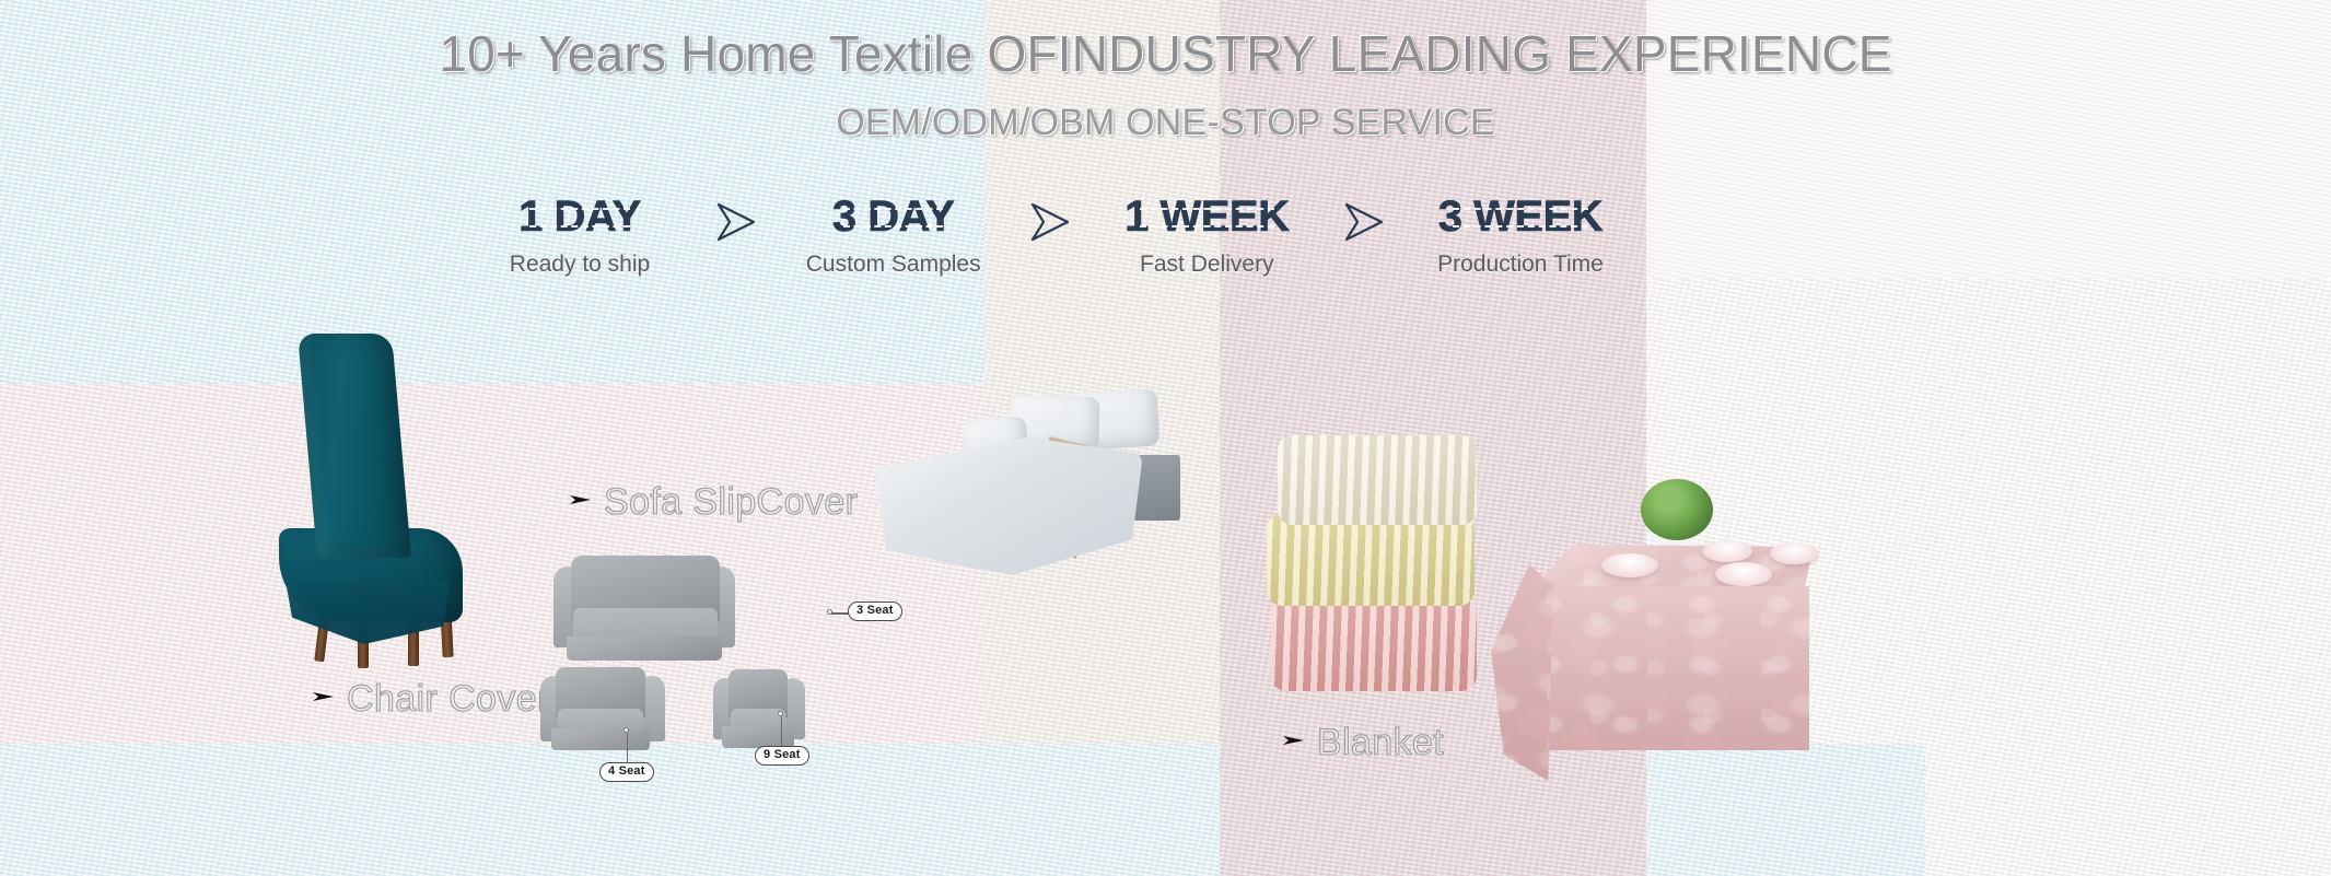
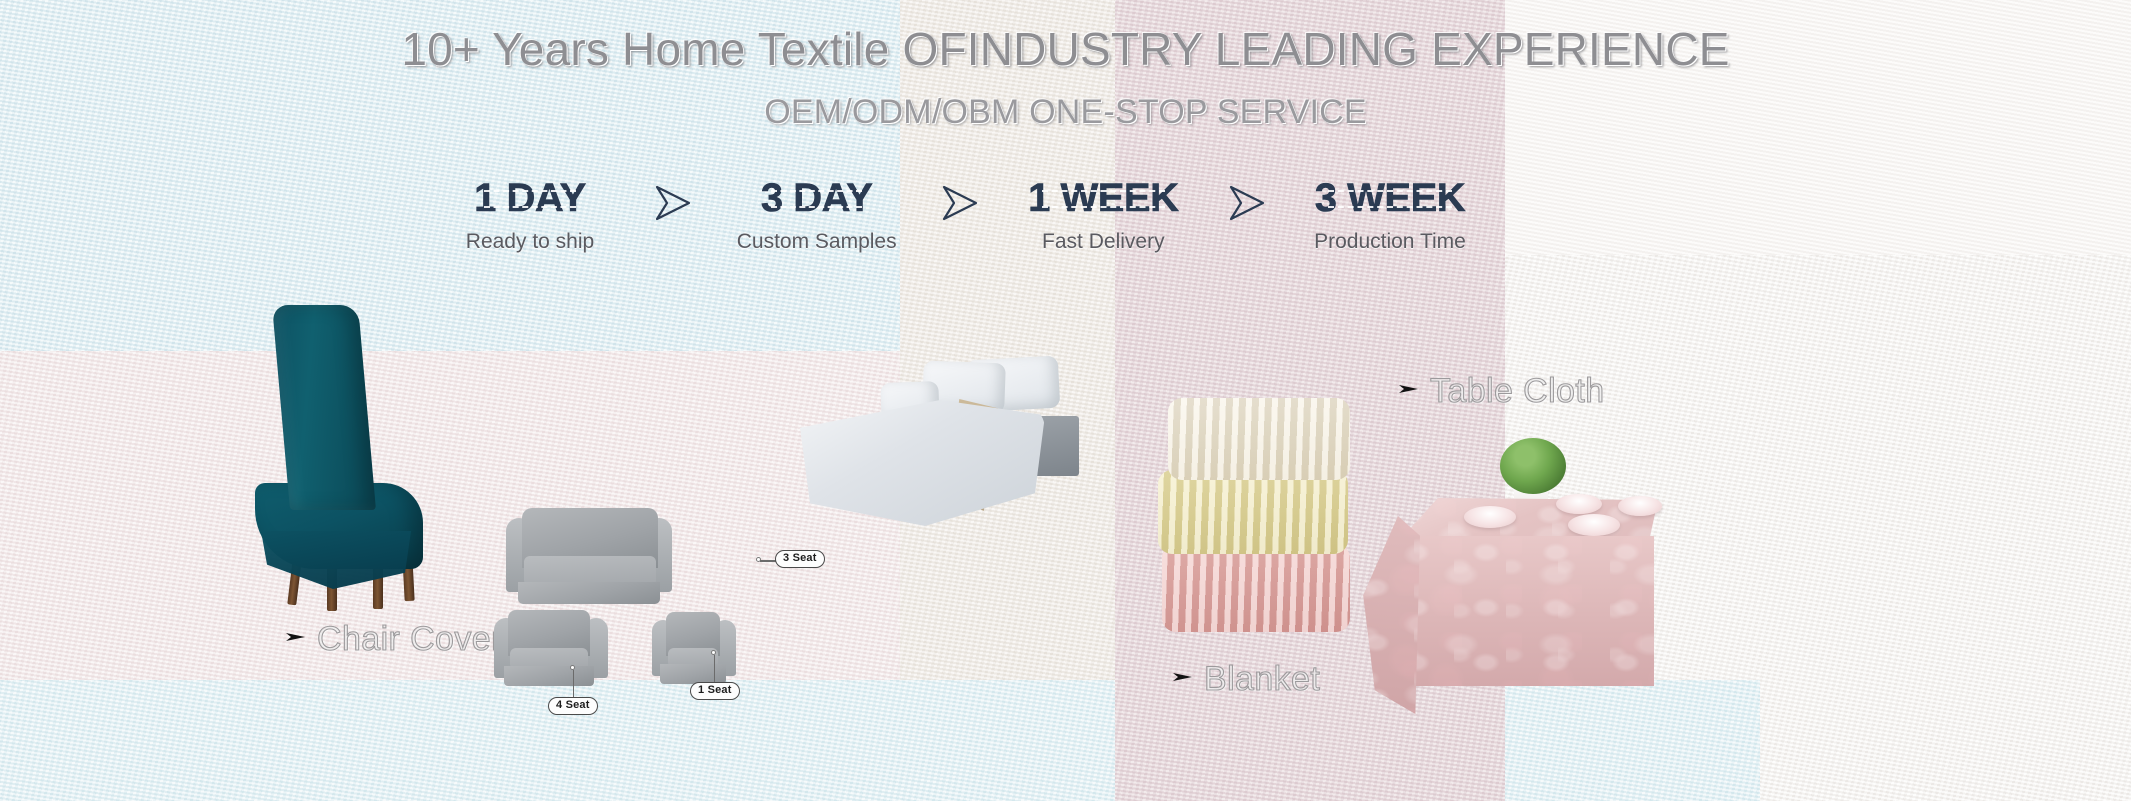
  10+ Years Home Textile OFINDUSTRY LEADING EXPERIENCE
  OEM/ODM/OBM ONE-STOP SERVICE
  1 DAY
  Ready to ship
  3 DAY
  Custom Samples
  1 WEEK
  Fast Delivery
  3 WEEK
  Production Time
  Chair Cove
  3 Seat
  4 Seat
- 9 Seat
+ 1 Seat
- Sofa SlipCover
  Blanket
+ Table Cloth
